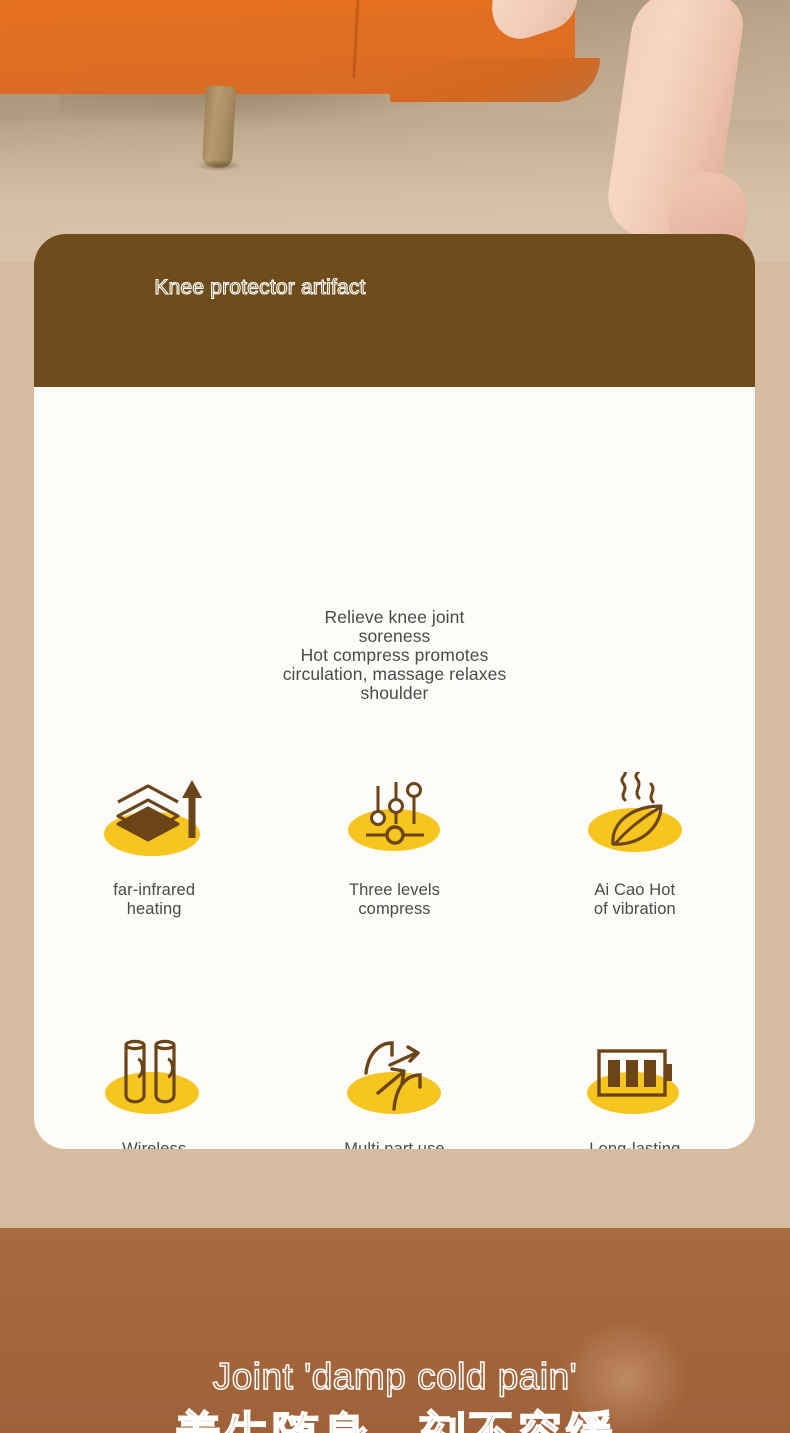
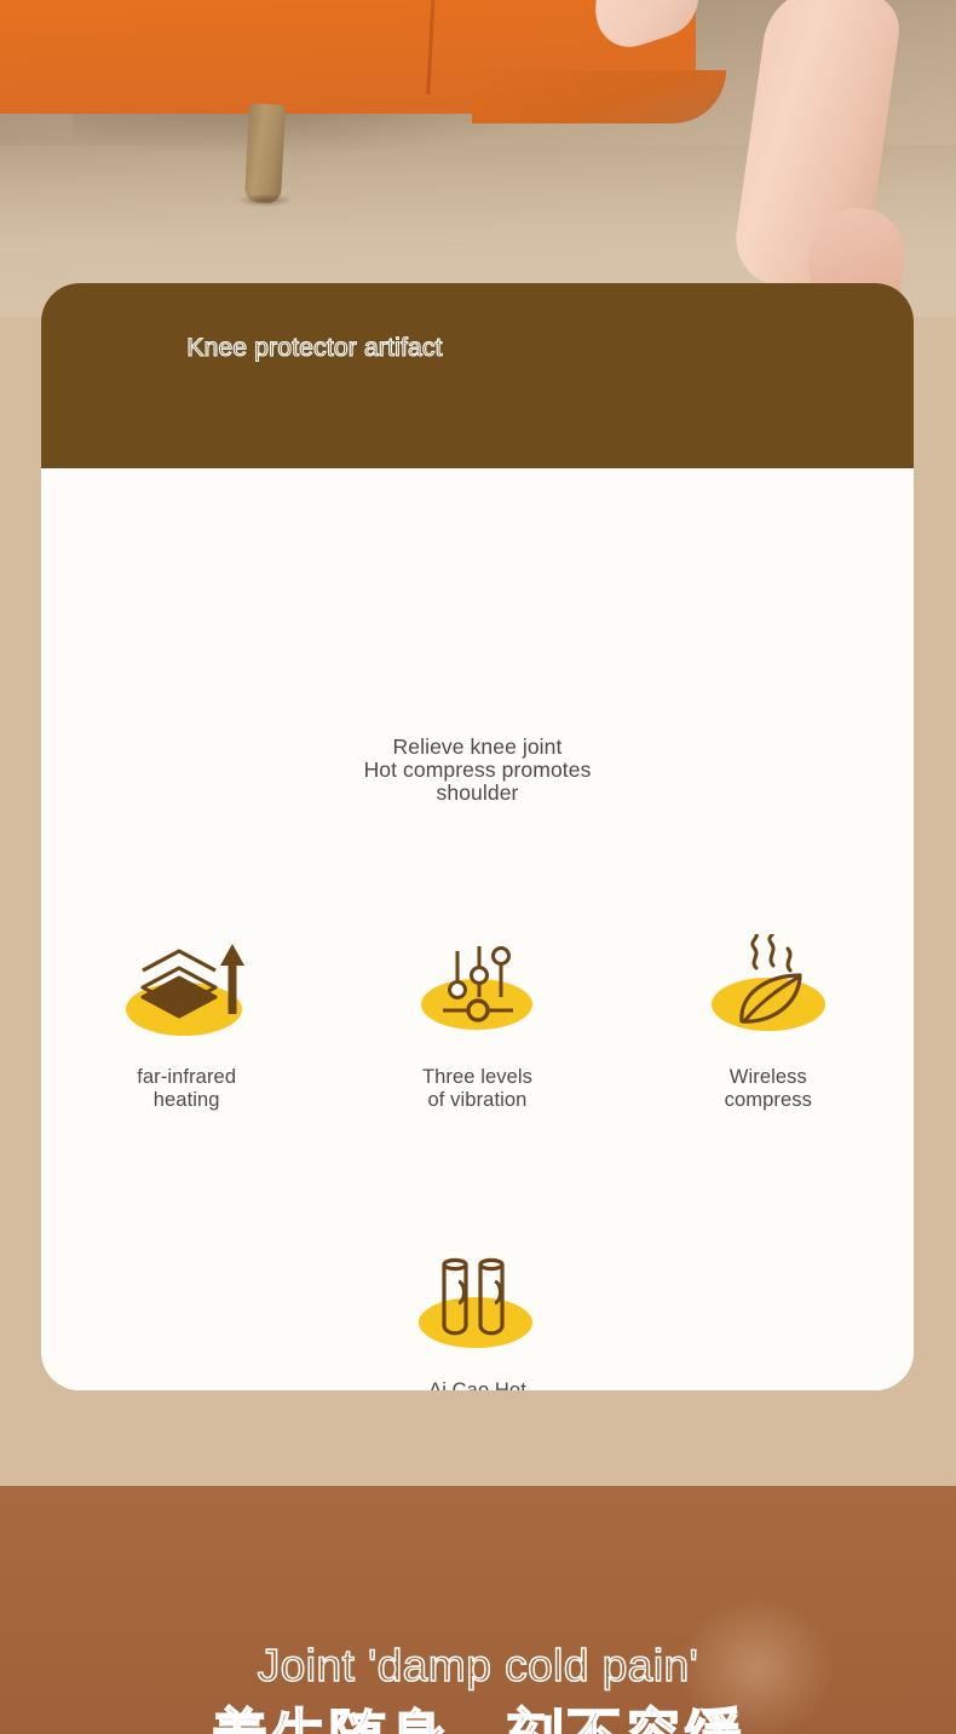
  Knee protector artifact
  Relieve knee joint
- soreness
  Hot compress promotes
- circulation, massage relaxes
  shoulder
  far-infrared
  heating
  Three levels
- compress
+ of vibration
- Ai Cao Hot
+ Wireless
- of vibration
+ compress
- Wireless
+ Ai Cao Hot
- Multi part use
- Long-lasting
  Joint 'damp cold pain'
